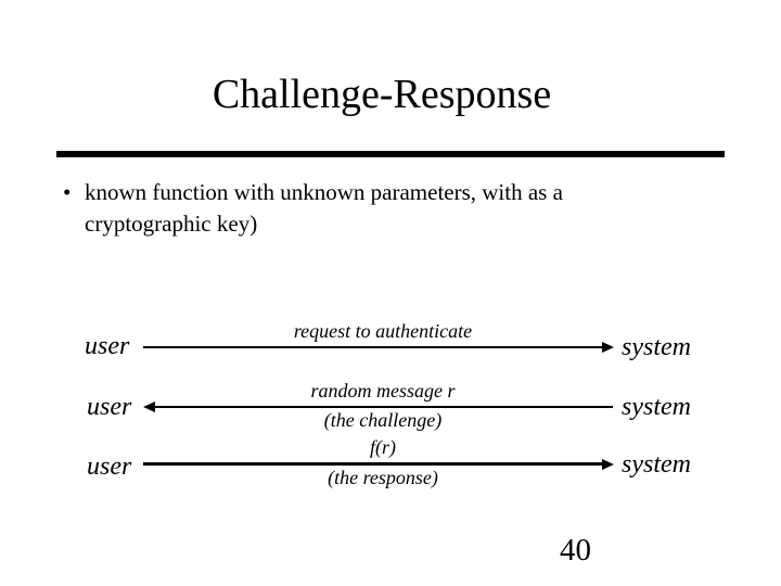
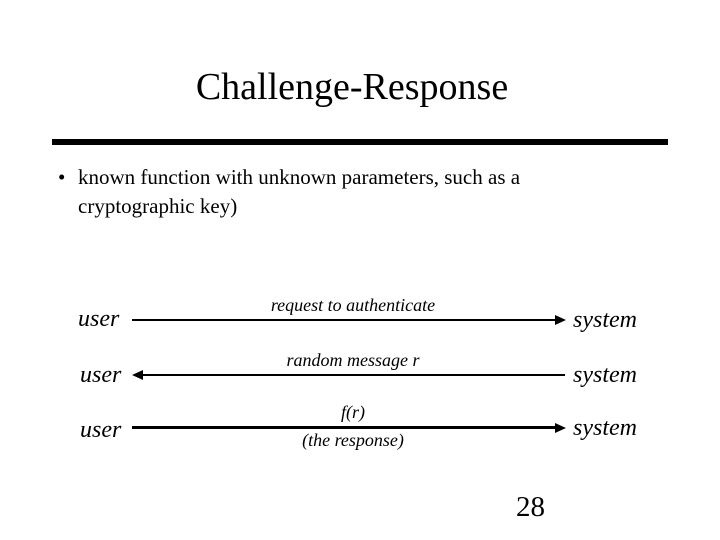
  Challenge-Response
  •
- known function with unknown parameters, with as a
+ known function with unknown parameters, such as a
  cryptographic key)
  user
  request to authenticate
  system
  user
  random message r
- (the challenge)
  system
  user
  f(r)
  (the response)
  system
- 40
+ 28
